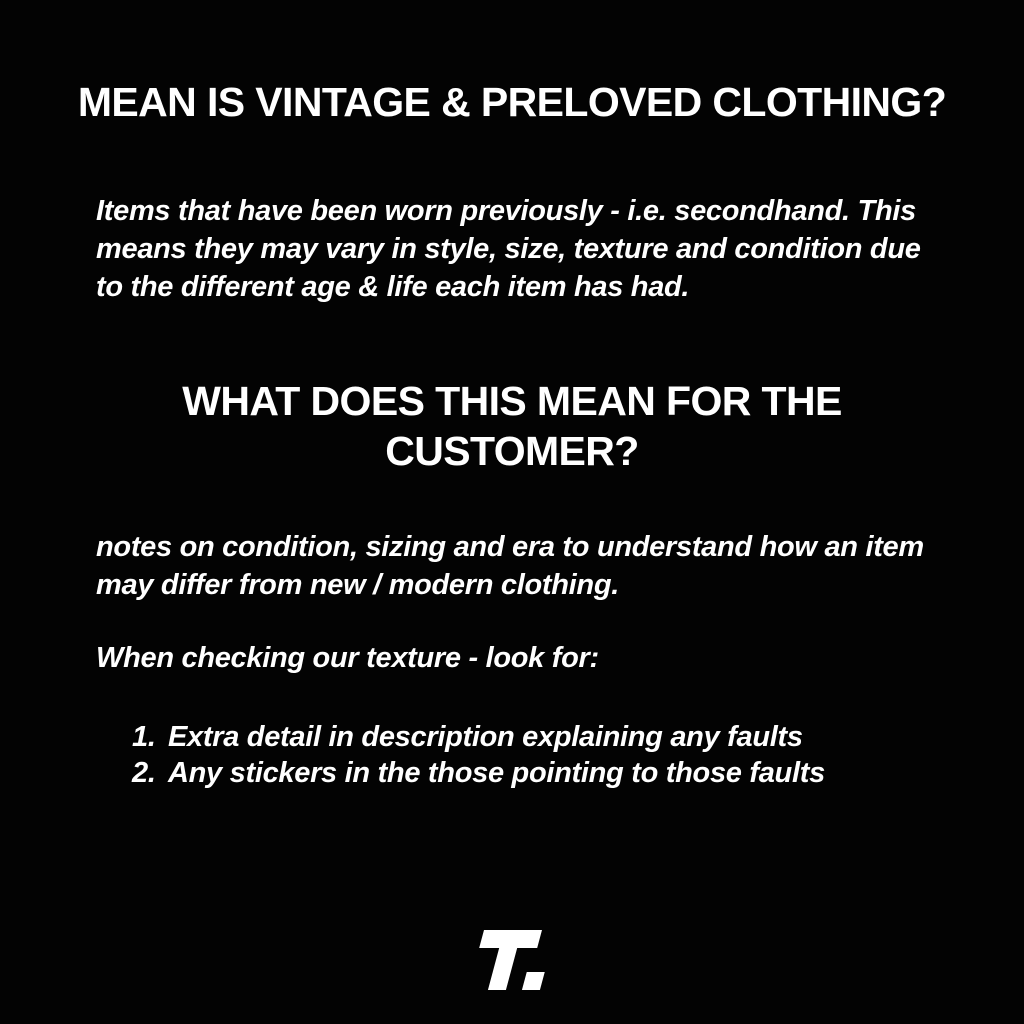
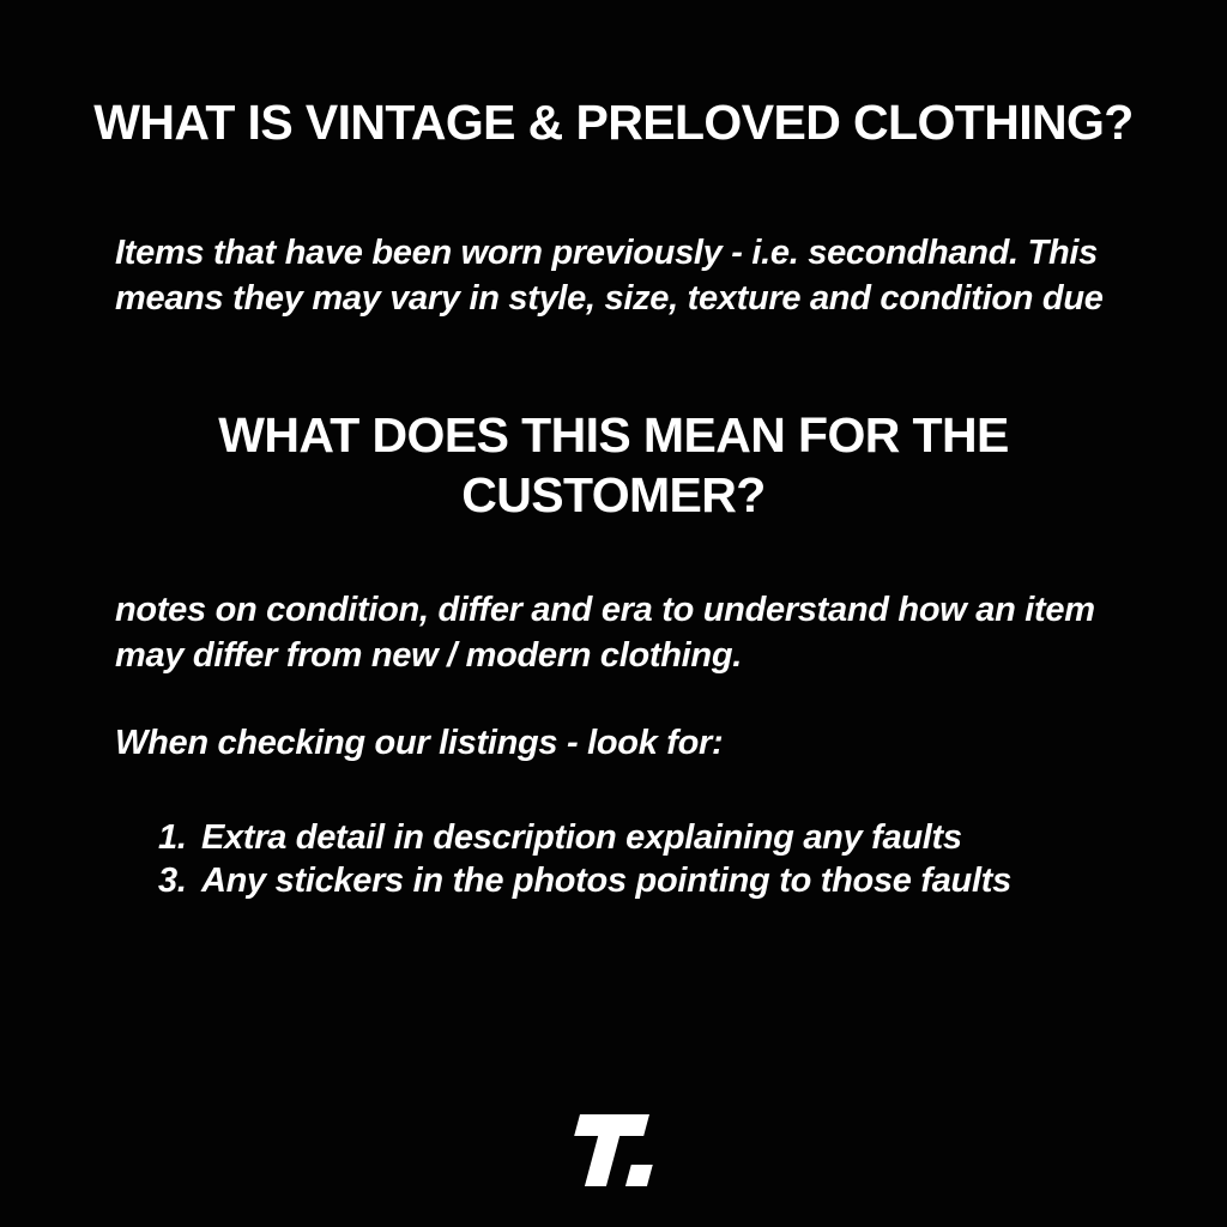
- MEAN IS VINTAGE & PRELOVED CLOTHING?
+ WHAT IS VINTAGE & PRELOVED CLOTHING?
  Items that have been worn previously - i.e. secondhand. This
  means they may vary in style, size, texture and condition due
- to the different age & life each item has had.
  WHAT DOES THIS MEAN FOR THE CUSTOMER?
- notes on condition, sizing and era to understand how an item
+ notes on condition, differ and era to understand how an item
  may differ from new / modern clothing.
- When checking our texture - look for:
+ When checking our listings - look for:
  1.
  Extra detail in description explaining any faults
- 2.
+ 3.
- Any stickers in the those pointing to those faults
+ Any stickers in the photos pointing to those faults
